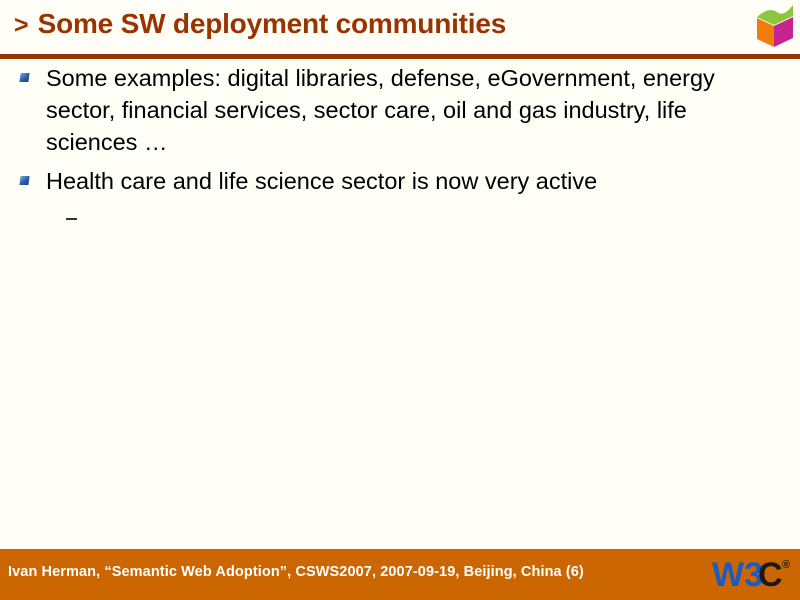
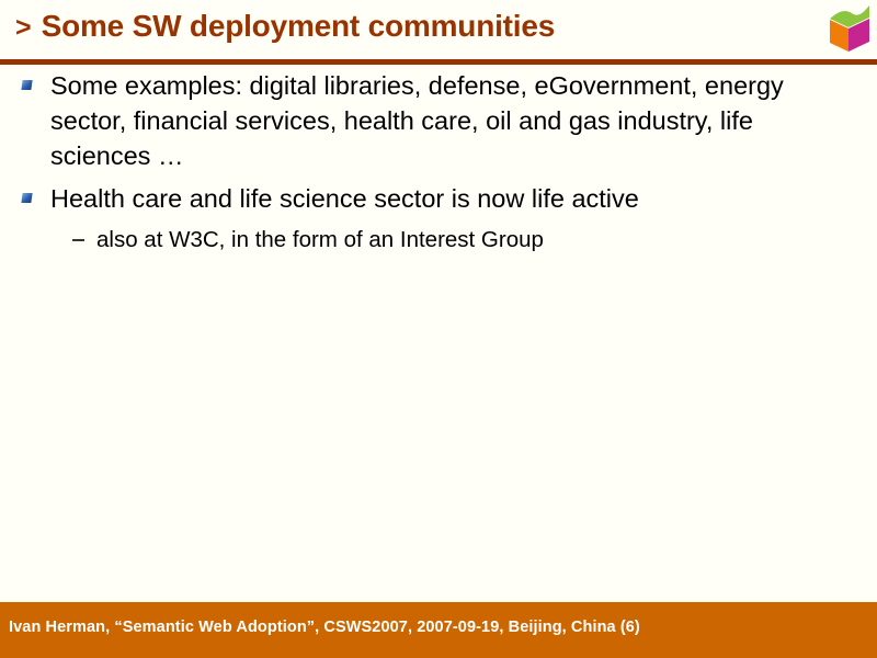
  >
  Some SW deployment communities
- Some examples: digital libraries, defense, eGovernment, energy sector, financial services, sector care, oil and gas industry, life sciences …
+ Some examples: digital libraries, defense, eGovernment, energy sector, financial services, health care, oil and gas industry, life sciences …
- Health care and life science sector is now very active
+ Health care and life science sector is now life active
+ also at W3C, in the form of an Interest Group
  Ivan Herman, “Semantic Web Adoption”, CSWS2007, 2007-09-19, Beijing, China (6)
- W3
- C
- ®
